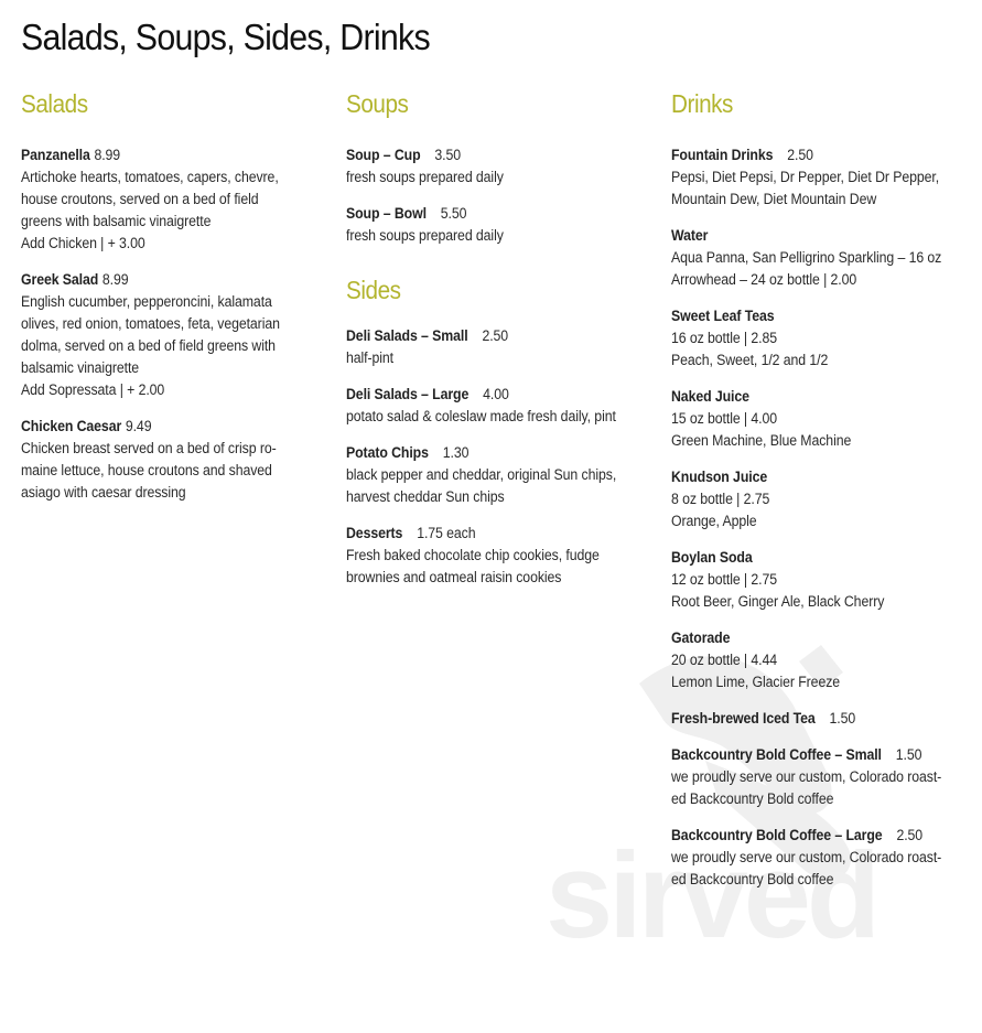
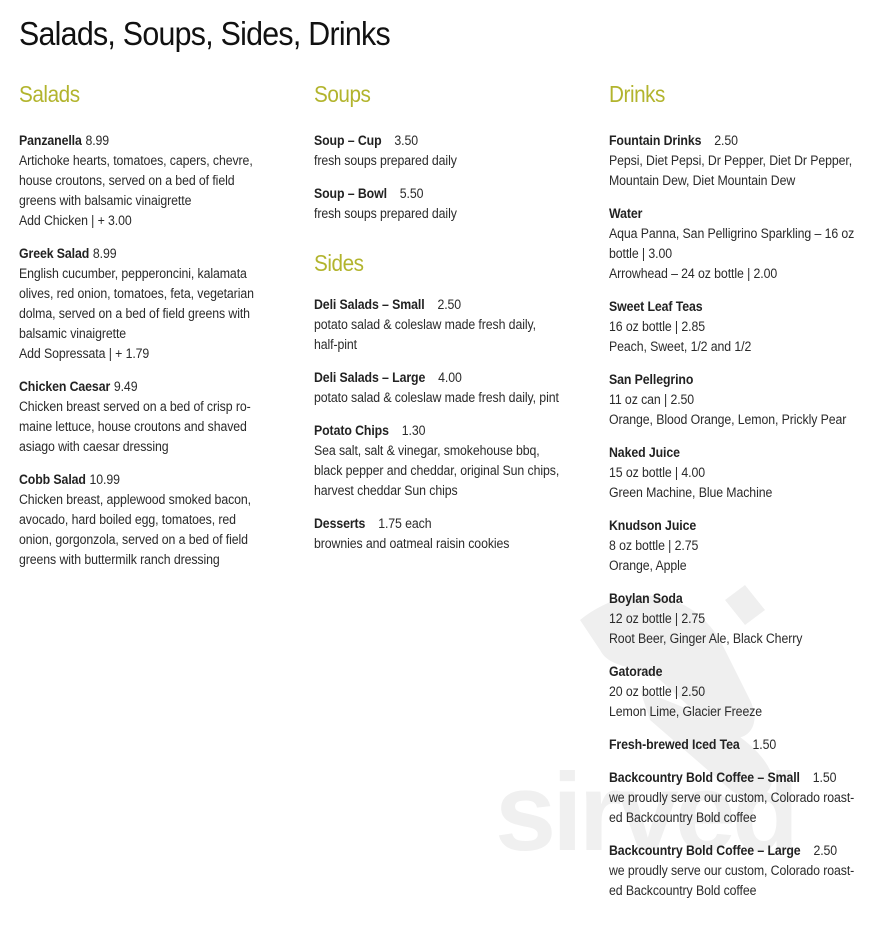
  sirved
  Salads, Soups, Sides, Drinks
  Salads
  Panzanella 8.99
  Artichoke hearts, tomatoes, capers, chevre,
  house croutons, served on a bed of field
  greens with balsamic vinaigrette
  Add Chicken | + 3.00
  Greek Salad 8.99
  English cucumber, pepperoncini, kalamata
  olives, red onion, tomatoes, feta, vegetarian
  dolma, served on a bed of field greens with
  balsamic vinaigrette
- Add Sopressata | + 2.00
+ Add Sopressata | + 1.79
  Chicken Caesar 9.49
  Chicken breast served on a bed of crisp ro-
  maine lettuce, house croutons and shaved
  asiago with caesar dressing
+ Cobb Salad 10.99
+ Chicken breast, applewood smoked bacon,
+ avocado, hard boiled egg, tomatoes, red
+ onion, gorgonzola, served on a bed of field
+ greens with buttermilk ranch dressing
  Soups
  Soup – Cup 3.50
  fresh soups prepared daily
  Soup – Bowl 5.50
  fresh soups prepared daily
  Sides
  Deli Salads – Small 2.50
+ potato salad & coleslaw made fresh daily,
  half-pint
  Deli Salads – Large 4.00
  potato salad & coleslaw made fresh daily, pint
  Potato Chips 1.30
+ Sea salt, salt & vinegar, smokehouse bbq,
  black pepper and cheddar, original Sun chips,
  harvest cheddar Sun chips
  Desserts 1.75 each
- Fresh baked chocolate chip cookies, fudge
  brownies and oatmeal raisin cookies
  Drinks
  Fountain Drinks 2.50
  Pepsi, Diet Pepsi, Dr Pepper, Diet Dr Pepper,
  Mountain Dew, Diet Mountain Dew
  Water
  Aqua Panna, San Pelligrino Sparkling – 16 oz
+ bottle | 3.00
  Arrowhead – 24 oz bottle | 2.00
  Sweet Leaf Teas
  16 oz bottle | 2.85
  Peach, Sweet, 1/2 and 1/2
+ San Pellegrino
+ 11 oz can | 2.50
+ Orange, Blood Orange, Lemon, Prickly Pear
  Naked Juice
  15 oz bottle | 4.00
  Green Machine, Blue Machine
  Knudson Juice
  8 oz bottle | 2.75
  Orange, Apple
  Boylan Soda
  12 oz bottle | 2.75
  Root Beer, Ginger Ale, Black Cherry
  Gatorade
- 20 oz bottle | 4.44
+ 20 oz bottle | 2.50
  Lemon Lime, Glacier Freeze
  Fresh-brewed Iced Tea 1.50
  Backcountry Bold Coffee – Small 1.50
  we proudly serve our custom, Colorado roast-
  ed Backcountry Bold coffee
  Backcountry Bold Coffee – Large 2.50
  we proudly serve our custom, Colorado roast-
  ed Backcountry Bold coffee
